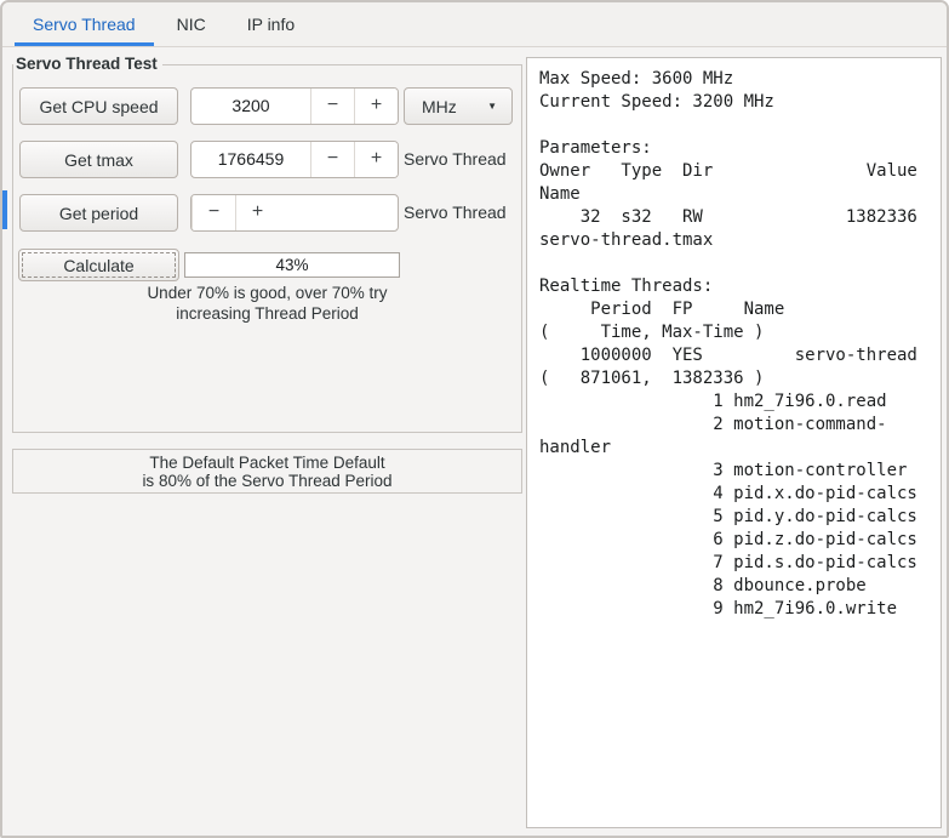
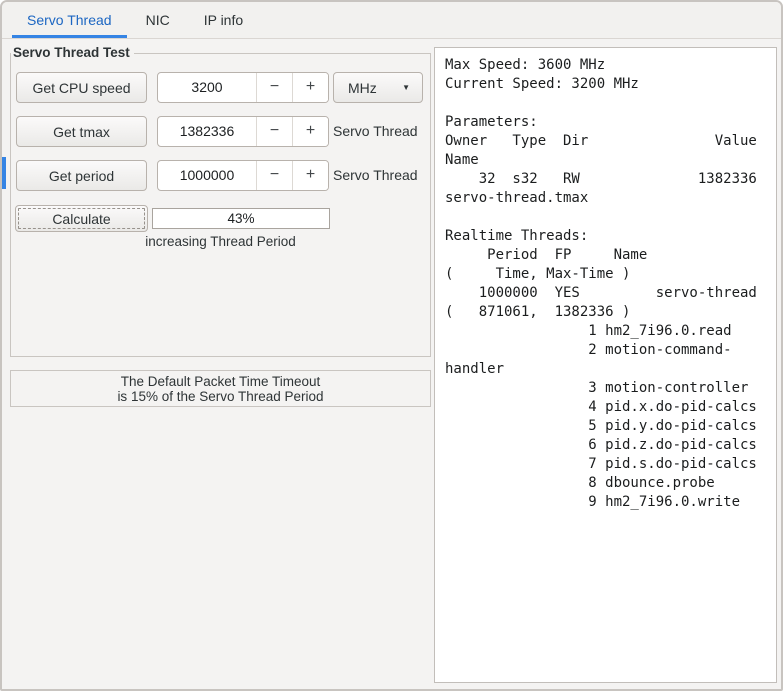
  Servo Thread
  NIC
  IP info
  Servo Thread Test
  Get CPU speed
  3200
  −
  +
  MHz
  ▼
  Get tmax
- 1766459
+ 1382336
  −
  +
  Servo Thread
  Get period
+ 1000000
  −
  +
  Servo Thread
  Calculate
  43%
- Under 70% is good, over 70% try
  increasing Thread Period
- The Default Packet Time Default
+ The Default Packet Time Timeout
- is 80% of the Servo Thread Period
+ is 15% of the Servo Thread Period
  Max Speed: 3600 MHz
  Current Speed: 3200 MHz
  Parameters:
  Owner Type Dir Value
  Name
  32 s32 RW 1382336
  servo-thread.tmax
  Realtime Threads:
  Period FP Name
  ( Time, Max-Time )
  1000000 YES servo-thread
  ( 871061, 1382336 )
  1 hm2_7i96.0.read
  2 motion-command-
  handler
  3 motion-controller
  4 pid.x.do-pid-calcs
  5 pid.y.do-pid-calcs
  6 pid.z.do-pid-calcs
  7 pid.s.do-pid-calcs
  8 dbounce.probe
  9 hm2_7i96.0.write
